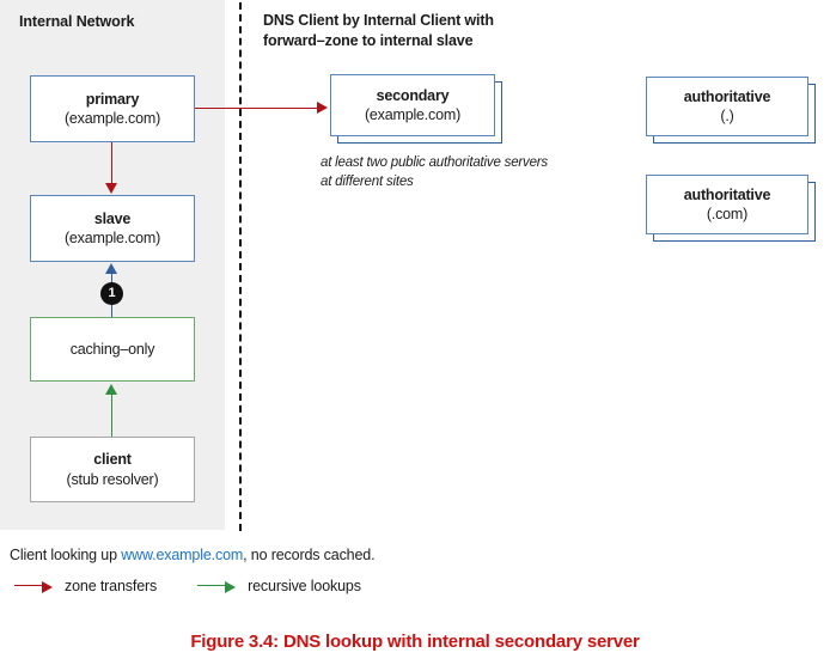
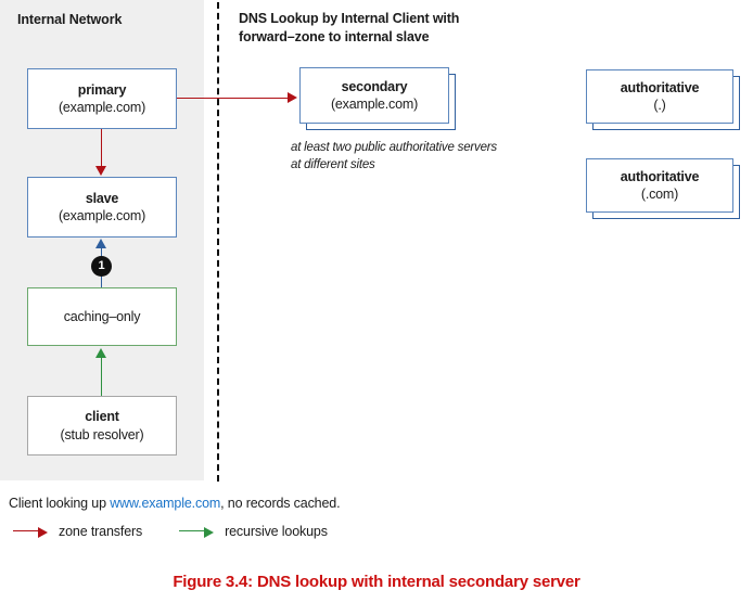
  Internal Network
- DNS Client by Internal Client with
+ DNS Lookup by Internal Client with
  forward–zone to internal slave
  primary
  (example.com)
  slave
  (example.com)
  caching–only
  client
  (stub resolver)
  secondary
  (example.com)
  at least two public authoritative servers at different sites
  authoritative
  (.)
  authoritative
  (.com)
  1
  Client looking up www.example.com, no records cached.
  zone transfers
  recursive lookups
  Figure 3.4: DNS lookup with internal secondary server
